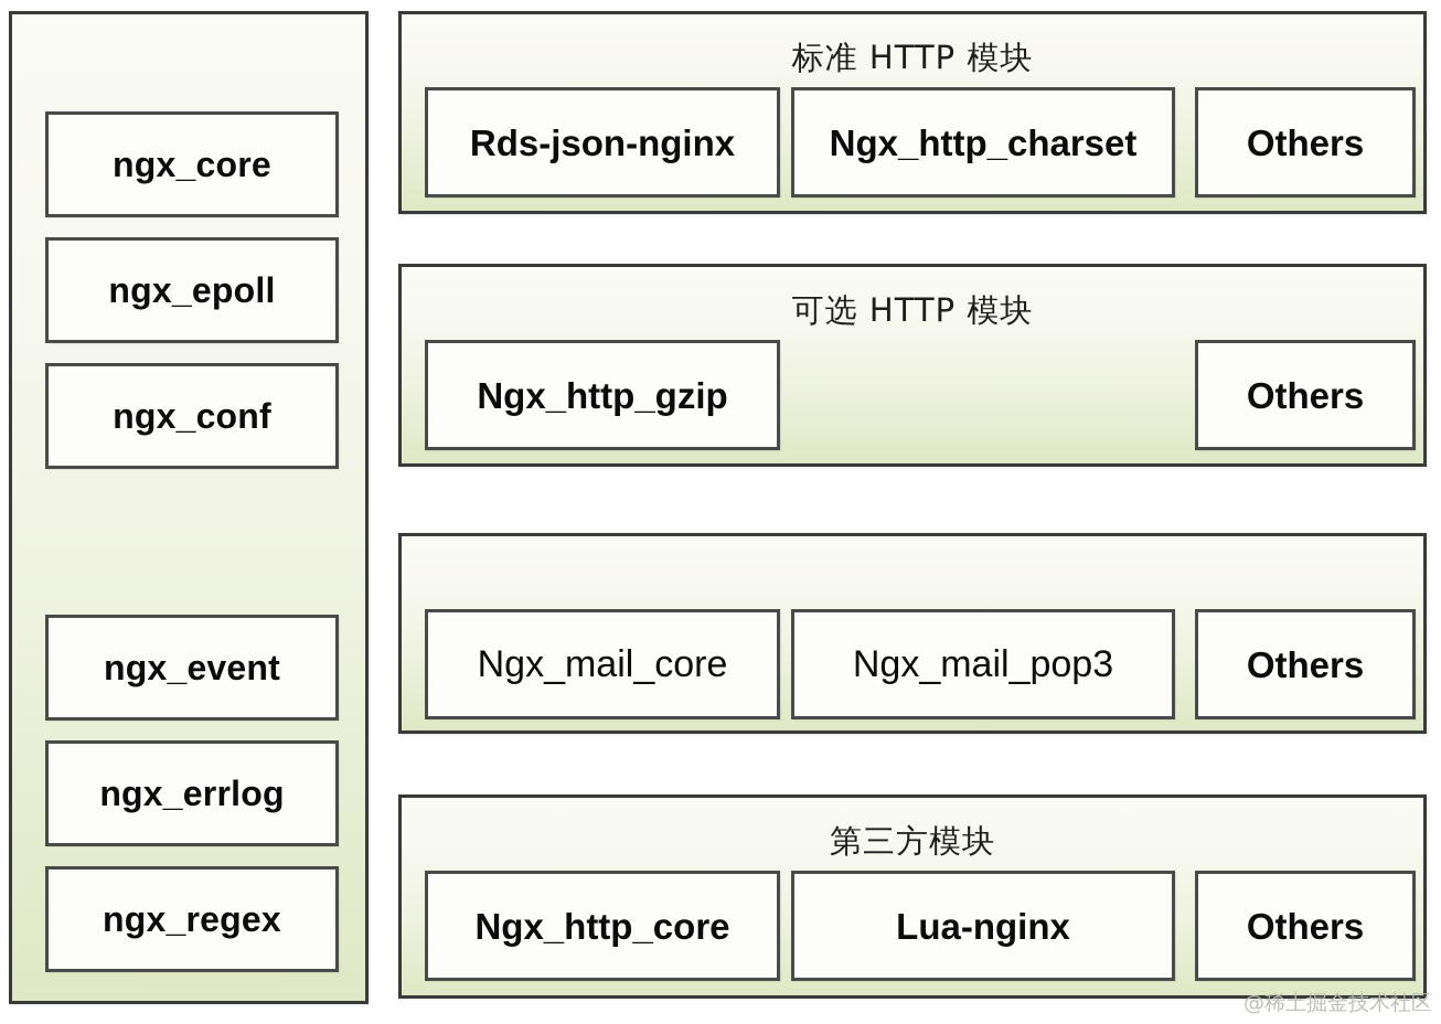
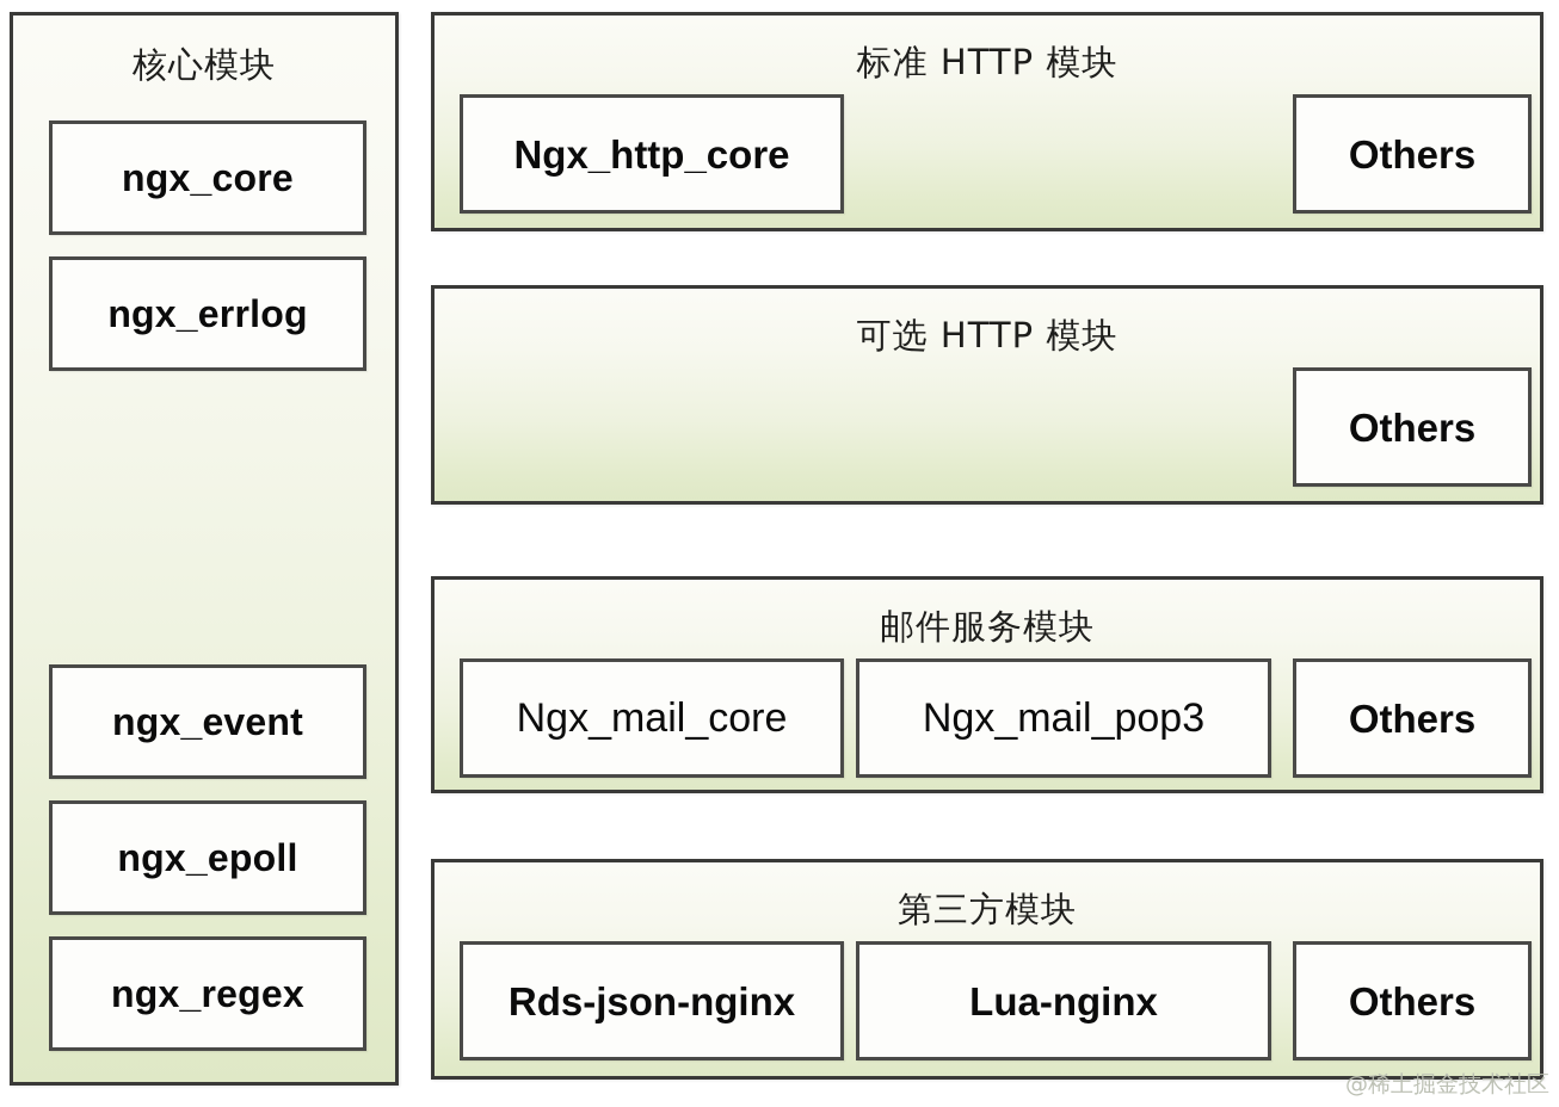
+ 核心模块
  ngx_core
- ngx_epoll
+ ngx_errlog
- ngx_conf
  ngx_event
- ngx_errlog
+ ngx_epoll
  ngx_regex
  标准 HTTP 模块
- Rds-json-nginx
+ Ngx_http_core
- Ngx_http_charset
  Others
  可选 HTTP 模块
- Ngx_http_gzip
  Others
+ 邮件服务模块
  Ngx_mail_core
  Ngx_mail_pop3
  Others
  第三方模块
- Ngx_http_core
+ Rds-json-nginx
  Lua-nginx
  Others
  @稀土掘金技术社区
